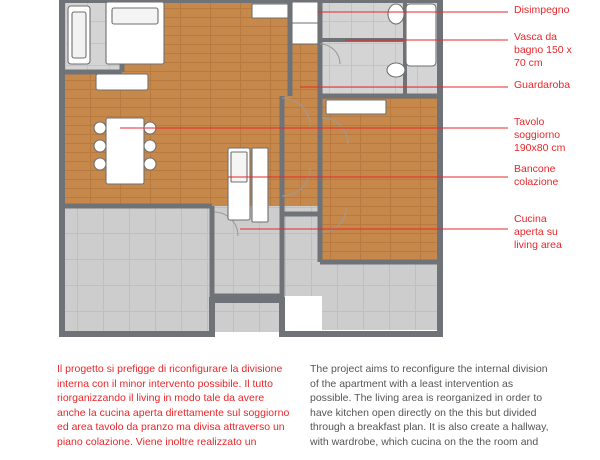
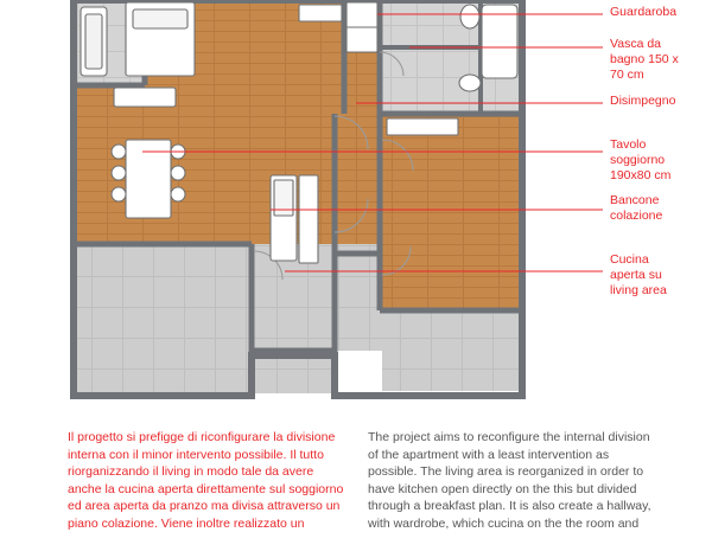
- Disimpegno
+ Guardaroba
  Vasca da
  bagno 150 x
  70 cm
- Guardaroba
+ Disimpegno
  Tavolo
  soggiorno
  190x80 cm
  Bancone
  colazione
  Cucina
  aperta su
  living area
- Il progetto si prefigge di riconfigurare la divisione interna con il minor intervento possibile. Il tutto riorganizzando il living in modo tale da avere anche la cucina aperta direttamente sul soggiorno ed area tavolo da pranzo ma divisa attraverso un piano colazione. Viene inoltre realizzato un
+ Il progetto si prefigge di riconfigurare la divisione interna con il minor intervento possibile. Il tutto riorganizzando il living in modo tale da avere anche la cucina aperta direttamente sul soggiorno ed area aperta da pranzo ma divisa attraverso un piano colazione. Viene inoltre realizzato un
  The project aims to reconfigure the internal division of the apartment with a least intervention as possible. The living area is reorganized in order to have kitchen open directly on the this but divided through a breakfast plan. It is also create a hallway, with wardrobe, which cucina on the the room and
